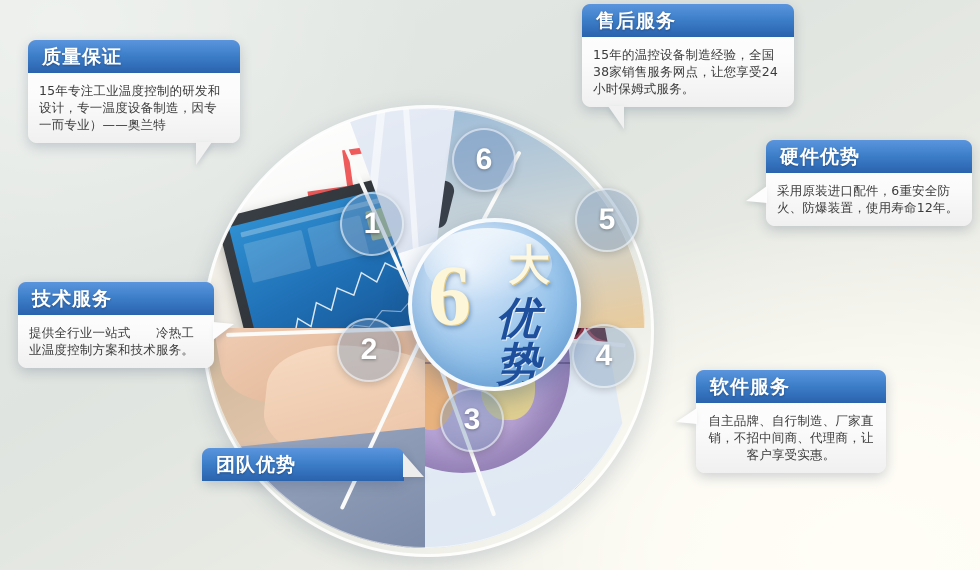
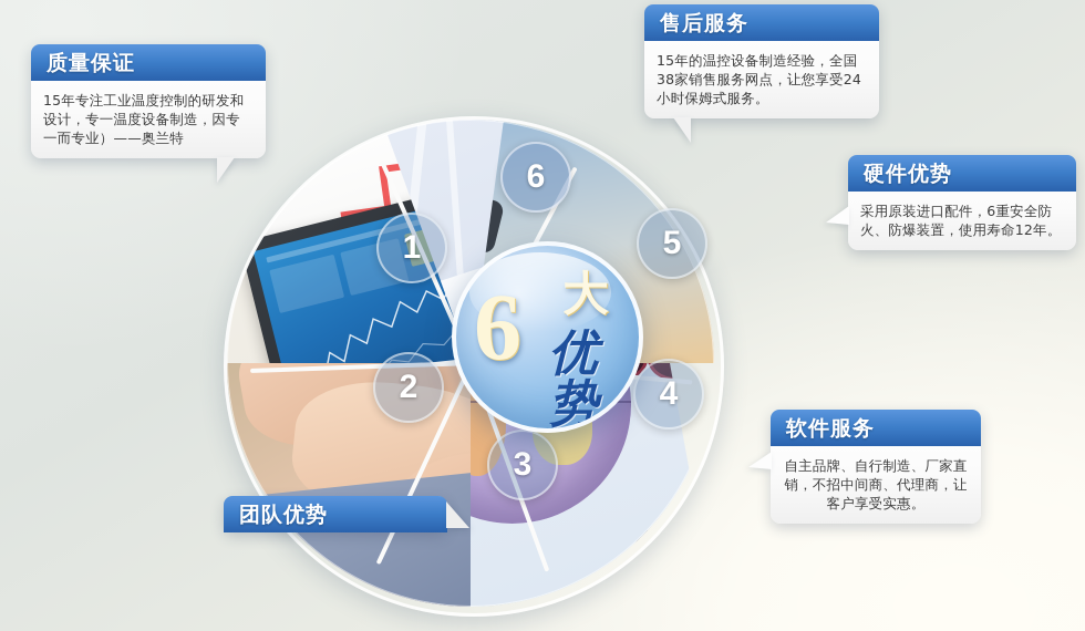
  1
  2
  3
  4
  5
  6
  6
  大
  优势
  质量保证
  15年专注工业温度控制的研发和设计，专一温度设备制造，因专一而专业）——奥兰特
  售后服务
  15年的温控设备制造经验，全国38家销售服务网点，让您享受24小时保姆式服务。
  硬件优势
  采用原装进口配件，6重安全防火、防爆装置，使用寿命12年。
  软件服务
  自主品牌、自行制造、厂家直销，不招中间商、代理商，让客户享受实惠。
  团队优势
- 技术服务
- 提供全行业一站式 冷热工业温度控制方案和技术服务。
